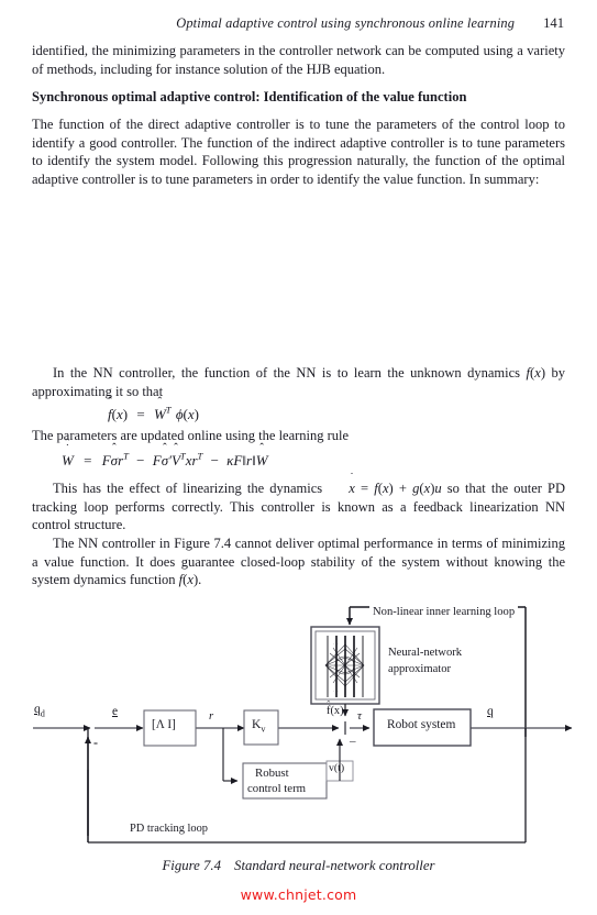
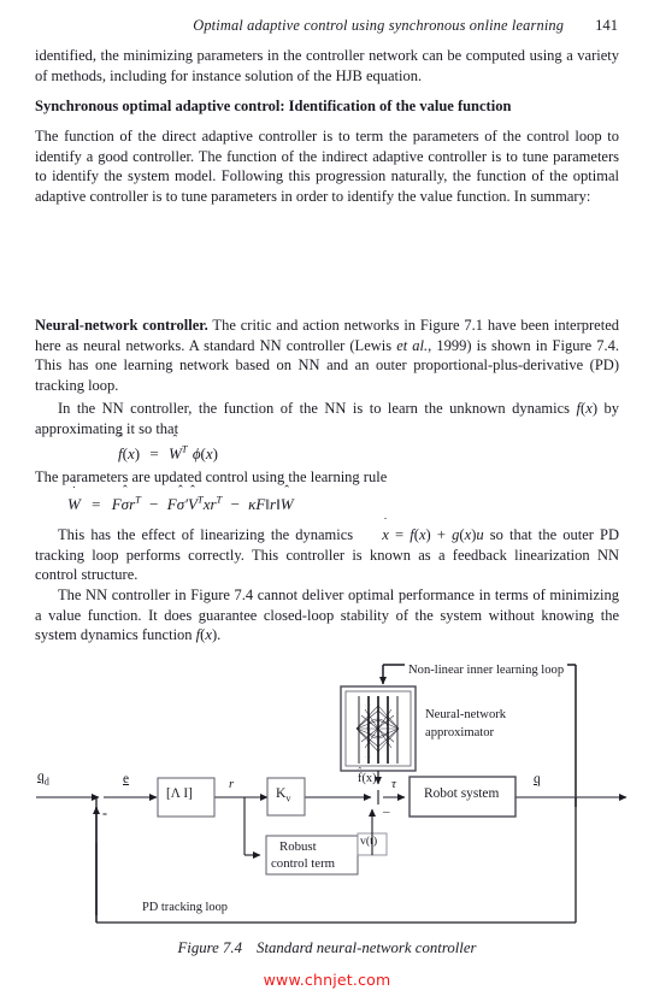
  Optimal adaptive control using synchronous online learning
  141
  identified, the minimizing parameters in the controller network can be computed using a variety of methods, including for instance solution of the HJB equation.
  Synchronous optimal adaptive control: Identification of the value function
- The function of the direct adaptive controller is to tune the parameters of the control loop to identify a good controller. The function of the indirect adaptive controller is to tune parameters to identify the system model. Following this progression naturally, the function of the optimal adaptive controller is to tune parameters in order to identify the value function. In summary:
+ The function of the direct adaptive controller is to term the parameters of the control loop to identify a good controller. The function of the indirect adaptive controller is to tune parameters to identify the system model. Following this progression naturally, the function of the optimal adaptive controller is to tune parameters in order to identify the value function. In summary:
+ Neural-network controller. The critic and action networks in Figure 7.1 have been interpreted here as neural networks. A standard NN controller (Lewis et al., 1999) is shown in Figure 7.4. This has one learning network based on NN and an outer proportional-plus-derivative (PD) tracking loop.
  In the NN controller, the function of the NN is to learn the unknown dynamics f(x) by approximating it so that
  f(x) = WT ϕ(x)
- The parameters are updated online using the learning rule
+ The parameters are updated control using the learning rule
  W = FσrT − Fσ′VTxrT − κF‖r‖W
  This has the effect of linearizing the dynamics x = f(x) + g(x)u so that the outer PD tracking loop performs correctly. This controller is known as a feedback linearization NN control structure.
  The NN controller in Figure 7.4 cannot deliver optimal performance in terms of minimizing a value function. It does guarantee closed-loop stability of the system without knowing the system dynamics function f(x).
  Non-linear inner learning loop
  Neural-network
  approximator
  f(x)
  qd
  e
  [Λ I]
  r
  Kv
  τ
  Robot system
  q
  Robust
  control term
  v(t)
  -
  _
  PD tracking loop
  Figure 7.4 Standard neural-network controller
  www.chnjet.com
